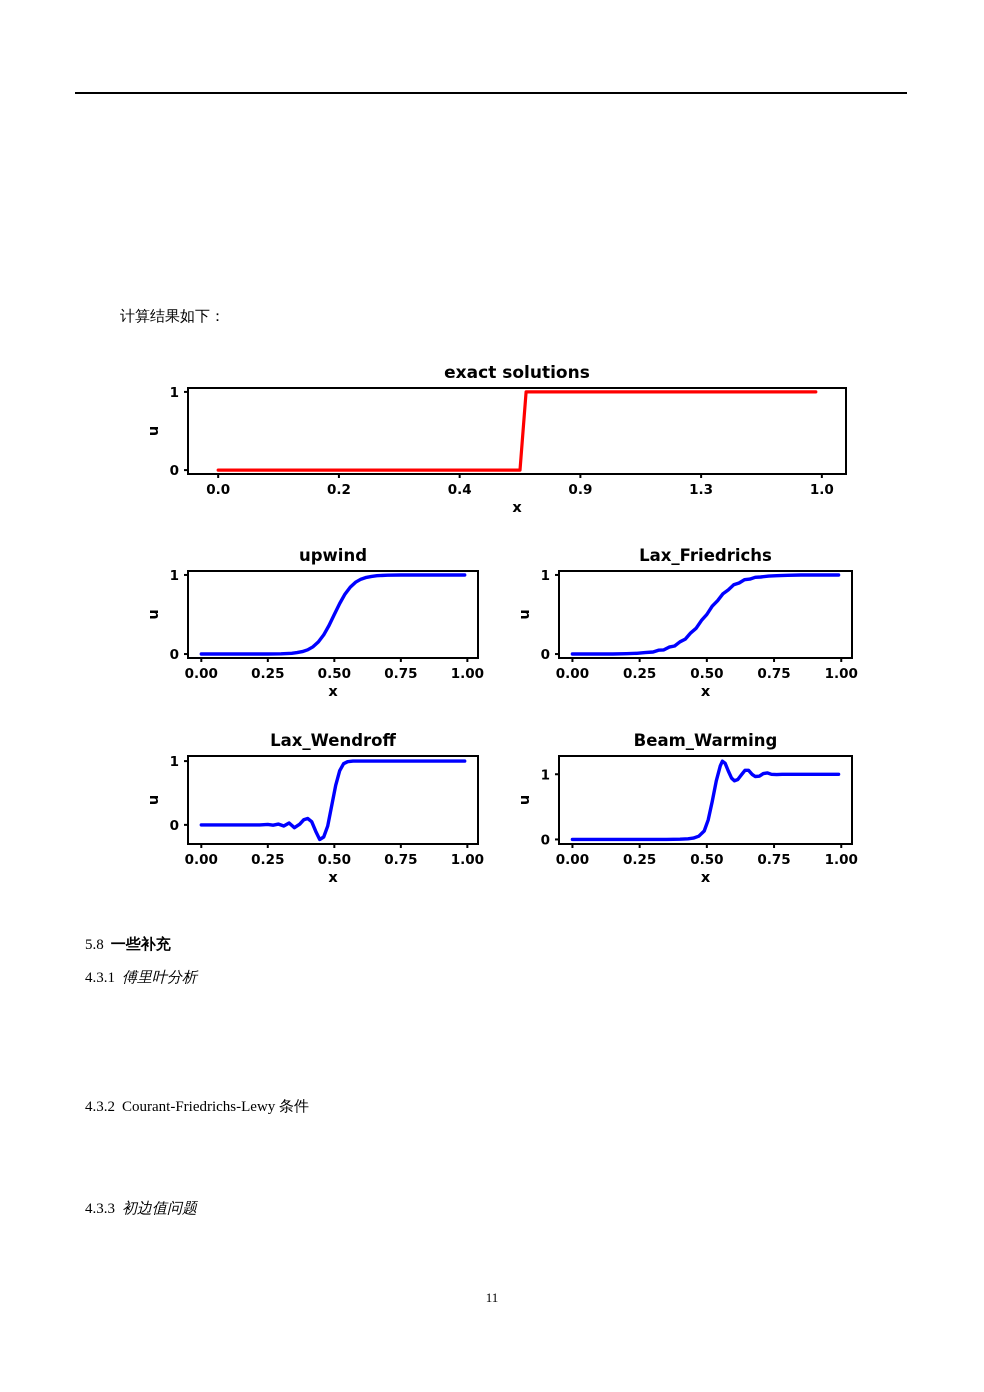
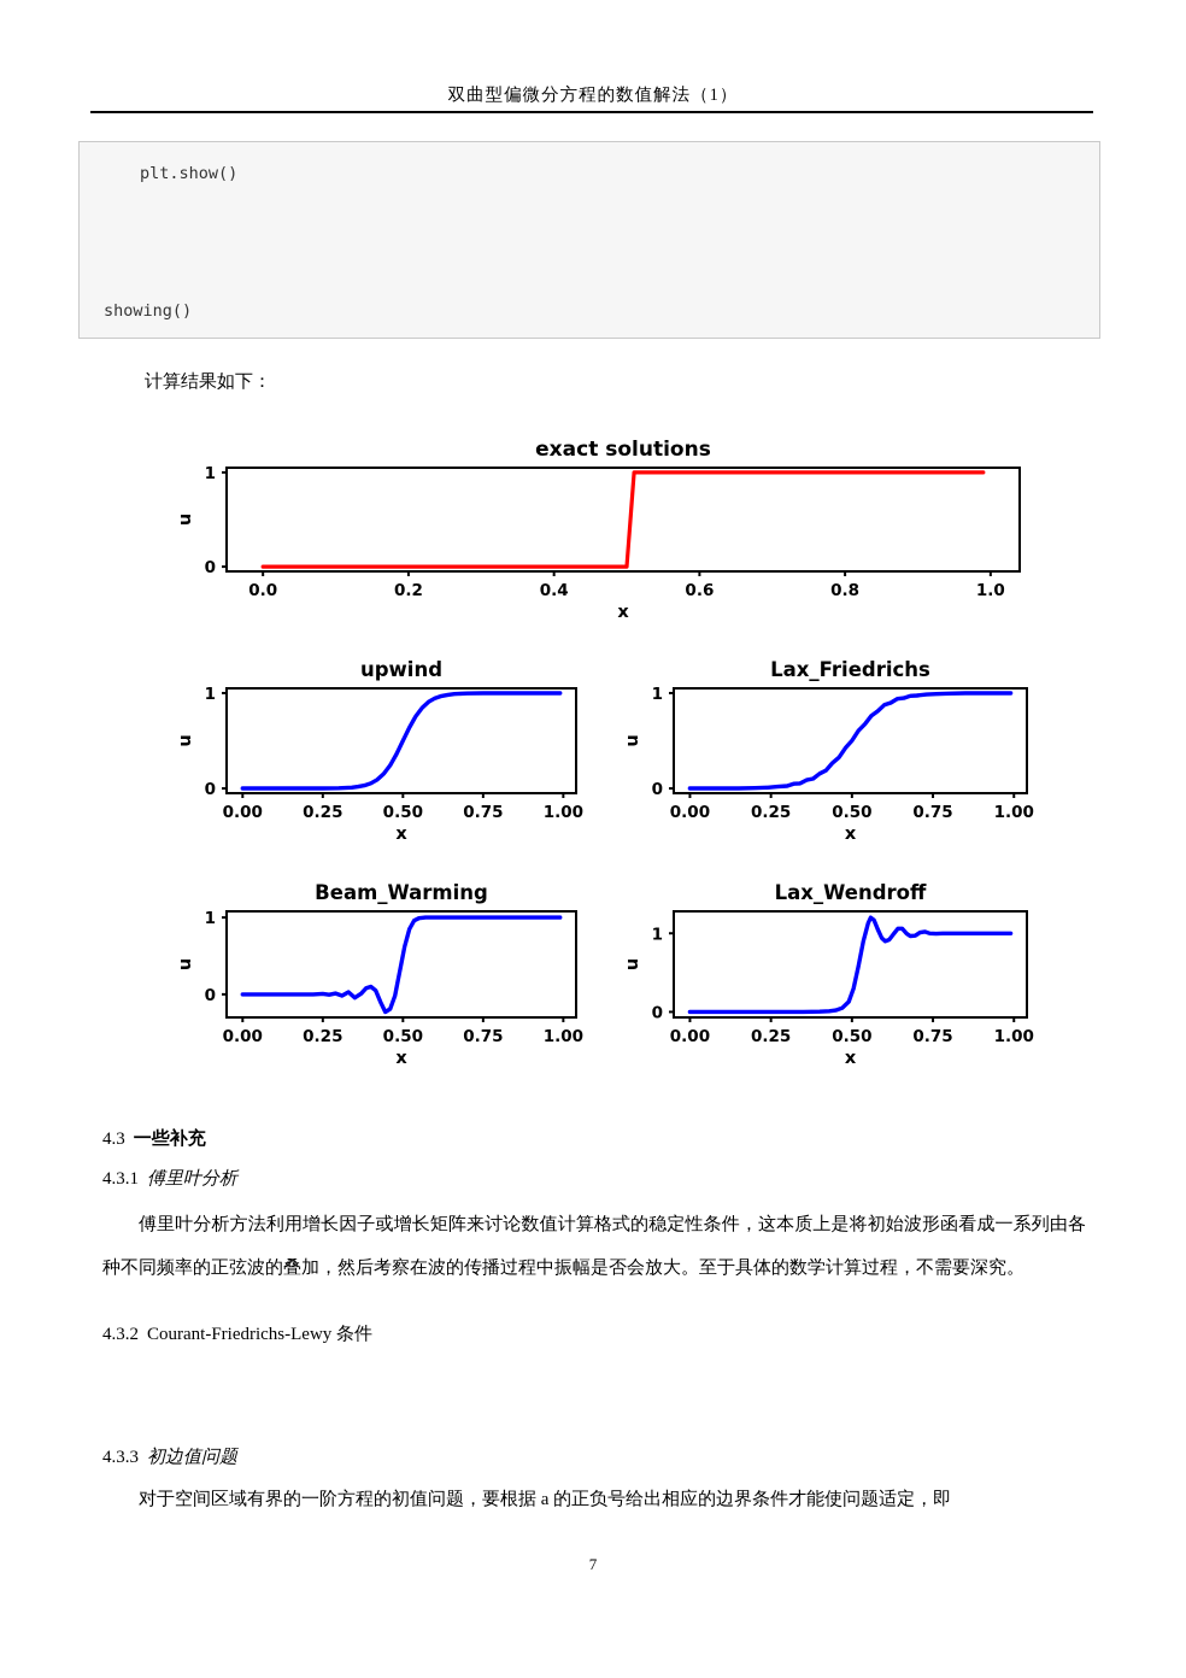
+ 双曲型偏微分方程的数值解法（1）
+ plt.show()
+ showing()
  计算结果如下：
  exact solutions
  x
  0.0
  0.2
  0.4
- 0.9
+ 0.6
- 1.3
+ 0.8
  1.0
  0
  1
  upwind
  x
  0.00
  0.25
  0.50
  0.75
  1.00
  0
  1
  Lax_Friedrichs
  x
  0.00
  0.25
  0.50
  0.75
  1.00
  0
  1
- Lax_Wendroff
+ Beam_Warming
  x
  0.00
  0.25
  0.50
  0.75
  1.00
  0
  1
- Beam_Warming
+ Lax_Wendroff
  x
  0.00
  0.25
  0.50
  0.75
  1.00
  0
  1
- 5.8 一些补充
+ 4.3 一些补充
  4.3.1 傅里叶分析
+ 傅里叶分析方法利用增长因子或增长矩阵来讨论数值计算格式的稳定性条件，这本质上是将初始波形函看成一系列由各种不同频率的正弦波的叠加，然后考察在波的传播过程中振幅是否会放大。至于具体的数学计算过程，不需要深究。
  4.3.2 Courant-Friedrichs-Lewy 条件
  4.3.3 初边值问题
+ 对于空间区域有界的一阶方程的初值问题，要根据 a 的正负号给出相应的边界条件才能使问题适定，即
- 11
+ 7
